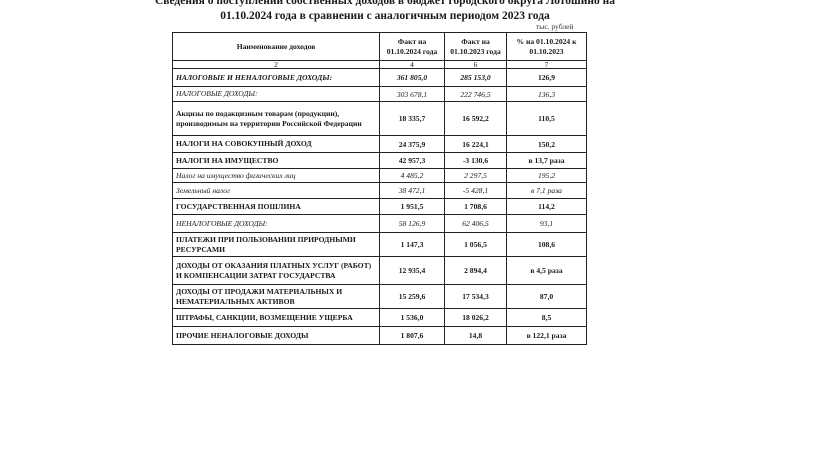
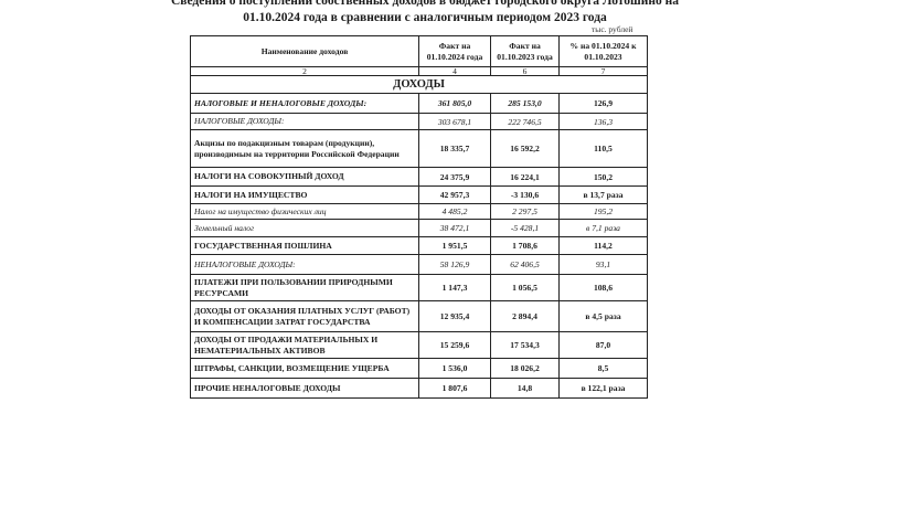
  Сведения о поступлении собственных доходов в бюджет городского округа Лотошино на
  01.10.2024 года в сравнении с аналогичным периодом 2023 года
  тыс. рублей
  Наименование доходов	Факт на 01.10.2024 года	Факт на 01.10.2023 года	% на 01.10.2024 к 01.10.2023
  2	4	6	7
+ ДОХОДЫ
  НАЛОГОВЫЕ И НЕНАЛОГОВЫЕ ДОХОДЫ:	361 805,0	285 153,0	126,9
  НАЛОГОВЫЕ ДОХОДЫ:	303 678,1	222 746,5	136,3
  Акцизы по подакцизным товарам (продукции), производимым на территории Российской Федерации	18 335,7	16 592,2	110,5
  НАЛОГИ НА СОВОКУПНЫЙ ДОХОД	24 375,9	16 224,1	150,2
  НАЛОГИ НА ИМУЩЕСТВО	42 957,3	-3 130,6	в 13,7 раза
  Налог на имущество физических лиц	4 485,2	2 297,5	195,2
  Земельный налог	38 472,1	-5 428,1	в 7,1 раза
  ГОСУДАРСТВЕННАЯ ПОШЛИНА	1 951,5	1 708,6	114,2
  НЕНАЛОГОВЫЕ ДОХОДЫ:	58 126,9	62 406,5	93,1
  ПЛАТЕЖИ ПРИ ПОЛЬЗОВАНИИ ПРИРОДНЫМИ РЕСУРСАМИ	1 147,3	1 056,5	108,6
  ДОХОДЫ ОТ ОКАЗАНИЯ ПЛАТНЫХ УСЛУГ (РАБОТ) И КОМПЕНСАЦИИ ЗАТРАТ ГОСУДАРСТВА	12 935,4	2 894,4	в 4,5 раза
  ДОХОДЫ ОТ ПРОДАЖИ МАТЕРИАЛЬНЫХ И НЕМАТЕРИАЛЬНЫХ АКТИВОВ	15 259,6	17 534,3	87,0
  ШТРАФЫ, САНКЦИИ, ВОЗМЕЩЕНИЕ УЩЕРБА	1 536,0	18 026,2	8,5
  ПРОЧИЕ НЕНАЛОГОВЫЕ ДОХОДЫ	1 807,6	14,8	в 122,1 раза
